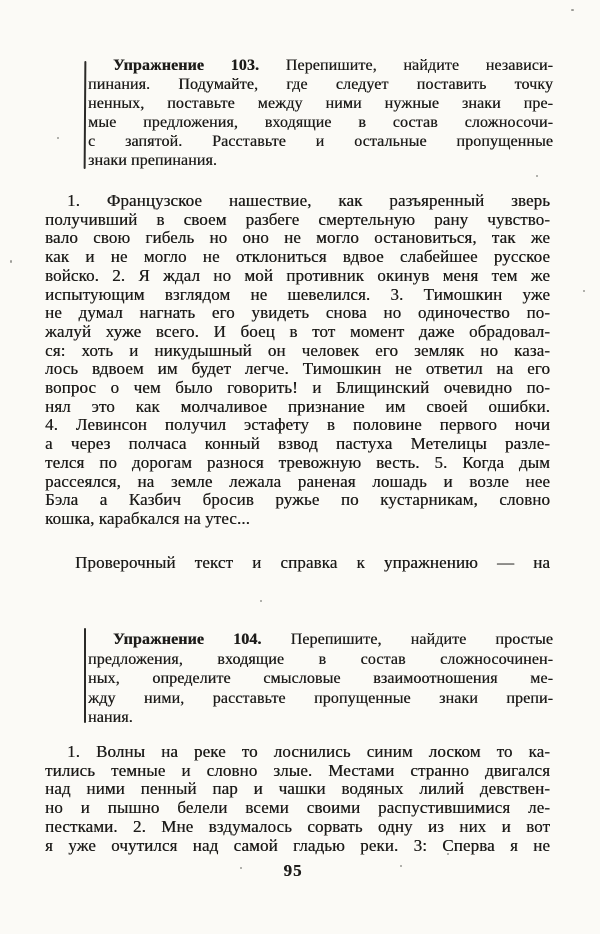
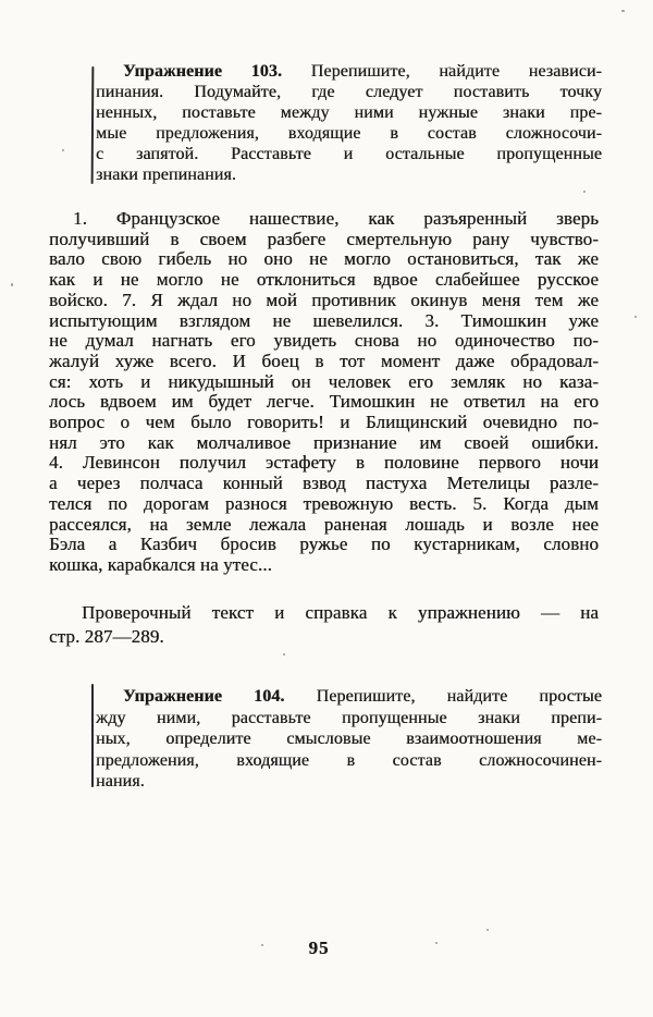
  Упражнение 103. Перепишите, найдите независи-
  пинания. Подумайте, где следует поставить точку
  ненных, поставьте между ними нужные знаки пре-
  мые предложения, входящие в состав сложносочи-
  с запятой. Расставьте и остальные пропущенные
  знаки препинания.
  1. Французское нашествие, как разъяренный зверь
  получивший в своем разбеге смертельную рану чувство-
  вало свою гибель но оно не могло остановиться, так же
  как и не могло не отклониться вдвое слабейшее русское
- войско. 2. Я ждал но мой противник окинув меня тем же
+ войско. 7. Я ждал но мой противник окинув меня тем же
  испытующим взглядом не шевелился. 3. Тимошкин уже
  не думал нагнать его увидеть снова но одиночество по-
  жалуй хуже всего. И боец в тот момент даже обрадовал-
  ся: хоть и никудышный он человек его земляк но каза-
  лось вдвоем им будет легче. Тимошкин не ответил на его
  вопрос о чем было говорить! и Блищинский очевидно по-
  нял это как молчаливое признание им своей ошибки.
  4. Левинсон получил эстафету в половине первого ночи
  а через полчаса конный взвод пастуха Метелицы разле-
  телся по дорогам разнося тревожную весть. 5. Когда дым
  рассеялся, на земле лежала раненая лошадь и возле нее
  Бэла а Казбич бросив ружье по кустарникам, словно
  кошка, карабкался на утес...
  Проверочный текст и справка к упражнению — на
+ стр. 287—289.
  Упражнение 104. Перепишите, найдите простые
- предложения, входящие в состав сложносочинен-
+ жду ними, расставьте пропущенные знаки препи-
  ных, определите смысловые взаимоотношения ме-
- жду ними, расставьте пропущенные знаки препи-
+ предложения, входящие в состав сложносочинен-
  нания.
- 1. Волны на реке то лоснились синим лоском то ка-
- тились темные и словно злые. Местами странно двигался
- над ними пенный пар и чашки водяных лилий девствен-
- но и пышно белели всеми своими распустившимися ле-
- пестками. 2. Мне вздумалось сорвать одну из них и вот
- я уже очутился над самой гладью реки. 3: Сперва я не
  95
